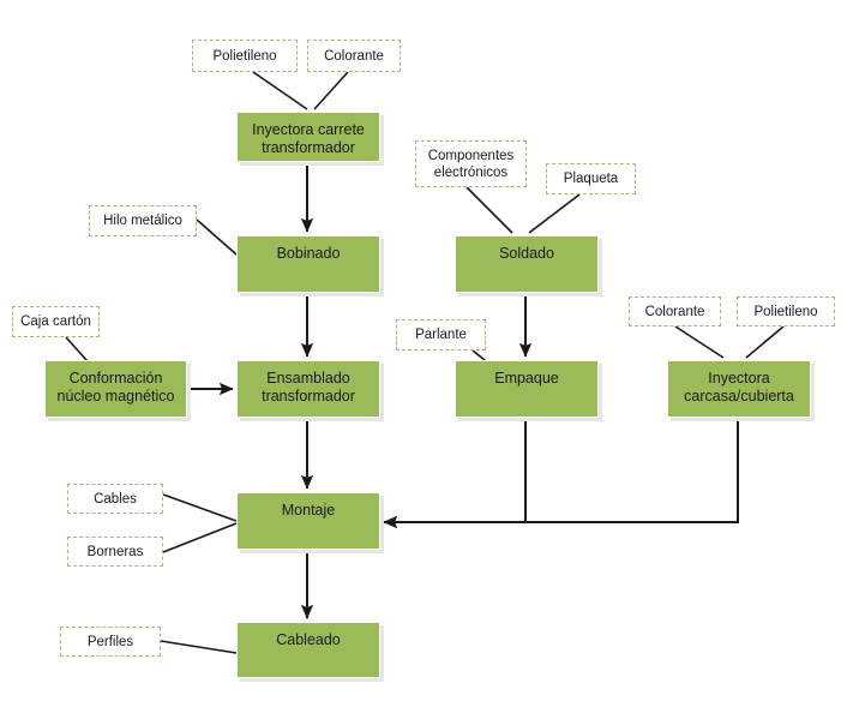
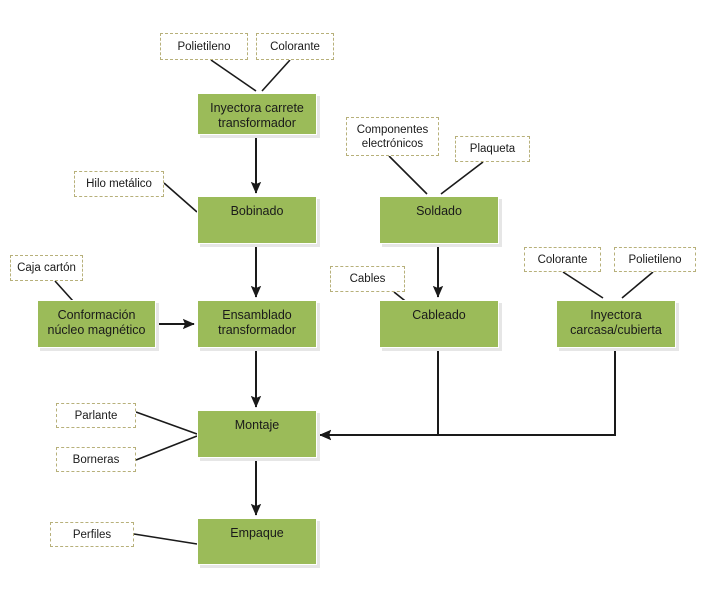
  Inyectora carrete
  transformador
  Bobinado
  Soldado
  Conformación
  núcleo magnético
  Ensamblado
  transformador
- Empaque
+ Cableado
  Inyectora
  carcasa/cubierta
  Montaje
- Cableado
+ Empaque
  Polietileno
  Colorante
  Componentes
  electrónicos
  Plaqueta
  Hilo metálico
  Caja cartón
- Parlante
+ Cables
  Colorante
  Polietileno
- Cables
+ Parlante
  Borneras
  Perfiles
